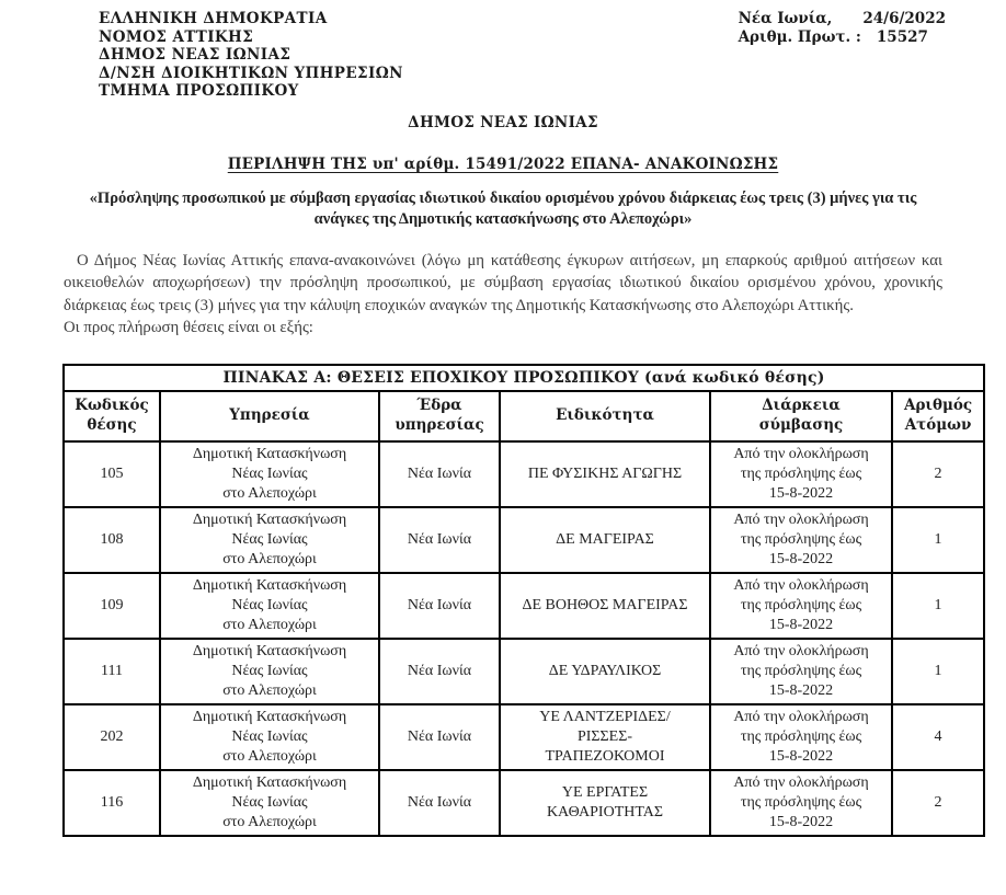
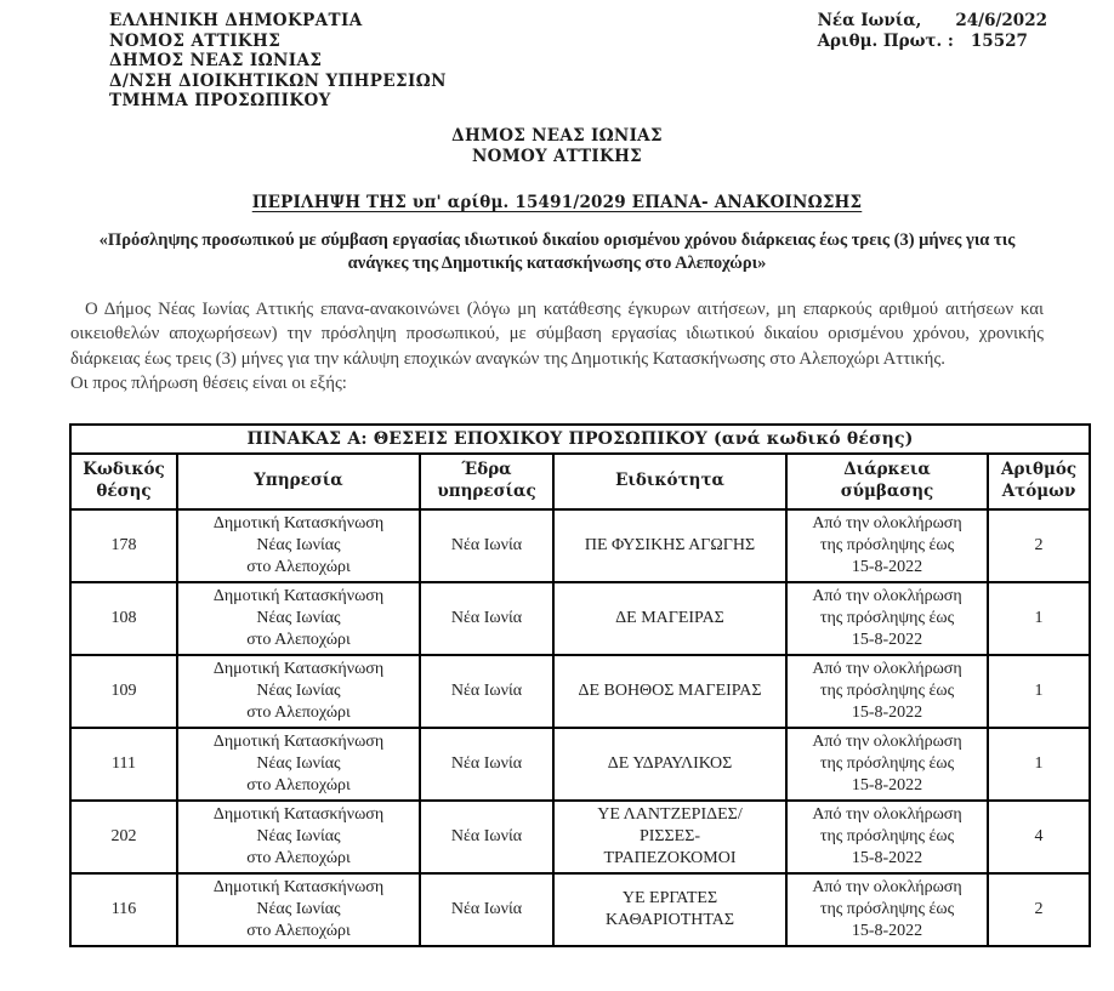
  ΕΛΛΗΝΙΚΗ ΔΗΜΟΚΡΑΤΙΑ
  ΝΟΜΟΣ ΑΤΤΙΚΗΣ
  ΔΗΜΟΣ ΝΕΑΣ ΙΩΝΙΑΣ
  Δ/ΝΣΗ ΔΙΟΙΚΗΤΙΚΩΝ ΥΠΗΡΕΣΙΩΝ
  ΤΜΗΜΑ ΠΡΟΣΩΠΙΚΟΥ
  Νέα Ιωνία,
  24/6/2022
  Αριθμ. Πρωτ. :
  15527
  ΔΗΜΟΣ ΝΕΑΣ ΙΩΝΙΑΣ
+ ΝΟΜΟΥ ΑΤΤΙΚΗΣ
- ΠΕΡΙΛΗΨΗ ΤΗΣ υπ' αρίθμ. 15491/2022 ΕΠΑΝΑ- ΑΝΑΚΟΙΝΩΣΗΣ
+ ΠΕΡΙΛΗΨΗ ΤΗΣ υπ' αρίθμ. 15491/2029 ΕΠΑΝΑ- ΑΝΑΚΟΙΝΩΣΗΣ
  «Πρόσληψης προσωπικού με σύμβαση εργασίας ιδιωτικού δικαίου ορισμένου χρόνου διάρκειας έως τρεις (3) μήνες για τις ανάγκες της Δημοτικής κατασκήνωσης στο Αλεποχώρι»
  Ο Δήμος Νέας Ιωνίας Αττικής επανα-ανακοινώνει (λόγω μη κατάθεσης έγκυρων αιτήσεων, μη επαρκούς αριθμού αιτήσεων και οικειοθελών αποχωρήσεων) την πρόσληψη προσωπικού, με σύμβαση εργασίας ιδιωτικού δικαίου ορισμένου χρόνου, χρονικής διάρκειας έως τρεις (3) μήνες για την κάλυψη εποχικών αναγκών της Δημοτικής Κατασκήνωσης στο Αλεποχώρι Αττικής.
  Οι προς πλήρωση θέσεις είναι οι εξής:
  ΠΙΝΑΚΑΣ Α: ΘΕΣΕΙΣ ΕΠΟΧΙΚΟΥ ΠΡΟΣΩΠΙΚΟΥ (ανά κωδικό θέσης)
  Κωδικός θέσης	Υπηρεσία	Έδρα υπηρεσίας	Ειδικότητα	Διάρκεια σύμβασης	Αριθμός Ατόμων
- 105	Δημοτική Κατασκήνωση Νέας Ιωνίας στο Αλεποχώρι	Νέα Ιωνία	ΠΕ ΦΥΣΙΚΗΣ ΑΓΩΓΗΣ	Από την ολοκλήρωση της πρόσληψης έως 15-8-2022	2
+ 178	Δημοτική Κατασκήνωση Νέας Ιωνίας στο Αλεποχώρι	Νέα Ιωνία	ΠΕ ΦΥΣΙΚΗΣ ΑΓΩΓΗΣ	Από την ολοκλήρωση της πρόσληψης έως 15-8-2022	2
  108	Δημοτική Κατασκήνωση Νέας Ιωνίας στο Αλεποχώρι	Νέα Ιωνία	ΔΕ ΜΑΓΕΙΡΑΣ	Από την ολοκλήρωση της πρόσληψης έως 15-8-2022	1
  109	Δημοτική Κατασκήνωση Νέας Ιωνίας στο Αλεποχώρι	Νέα Ιωνία	ΔΕ ΒΟΗΘΟΣ ΜΑΓΕΙΡΑΣ	Από την ολοκλήρωση της πρόσληψης έως 15-8-2022	1
  111	Δημοτική Κατασκήνωση Νέας Ιωνίας στο Αλεποχώρι	Νέα Ιωνία	ΔΕ ΥΔΡΑΥΛΙΚΟΣ	Από την ολοκλήρωση της πρόσληψης έως 15-8-2022	1
  202	Δημοτική Κατασκήνωση Νέας Ιωνίας στο Αλεποχώρι	Νέα Ιωνία	ΥΕ ΛΑΝΤΖΕΡΙΔΕΣ/ ΡΙΣΣΕΣ- ΤΡΑΠΕΖΟΚΟΜΟΙ	Από την ολοκλήρωση της πρόσληψης έως 15-8-2022	4
  116	Δημοτική Κατασκήνωση Νέας Ιωνίας στο Αλεποχώρι	Νέα Ιωνία	ΥΕ ΕΡΓΑΤΕΣ ΚΑΘΑΡΙΟΤΗΤΑΣ	Από την ολοκλήρωση της πρόσληψης έως 15-8-2022	2
